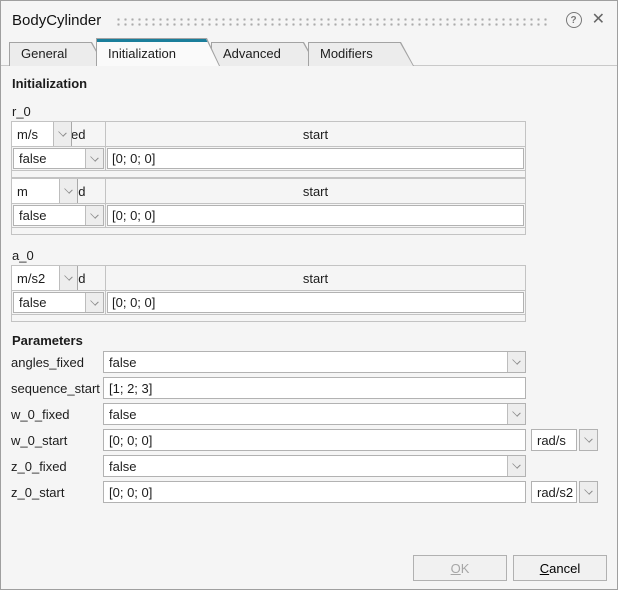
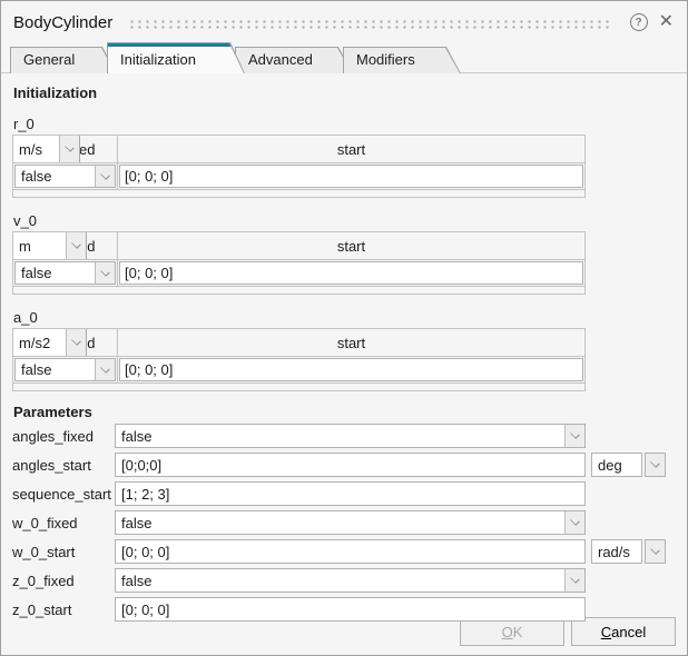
  BodyCylinder
  ?
  ✕
  General
  Initialization
  Advanced
  Modifiers
  Initialization
  r_0
  m/s
  start
  false
  [0; 0; 0]
+ v_0
  m
  start
  false
  [0; 0; 0]
  a_0
  m/s2
  start
  false
  [0; 0; 0]
  Parameters
  angles_fixed
  false
+ angles_start
+ [0;0;0]
+ deg
  sequence_start
  [1; 2; 3]
  w_0_fixed
  false
  w_0_start
  [0; 0; 0]
  rad/s
  z_0_fixed
  false
  z_0_start
  [0; 0; 0]
- rad/s2
  OK
  Cancel
